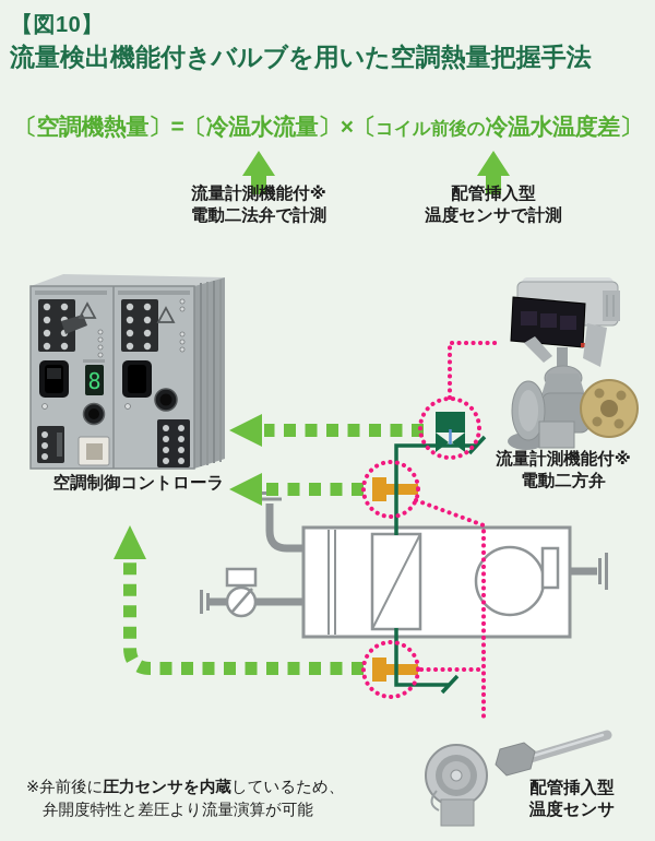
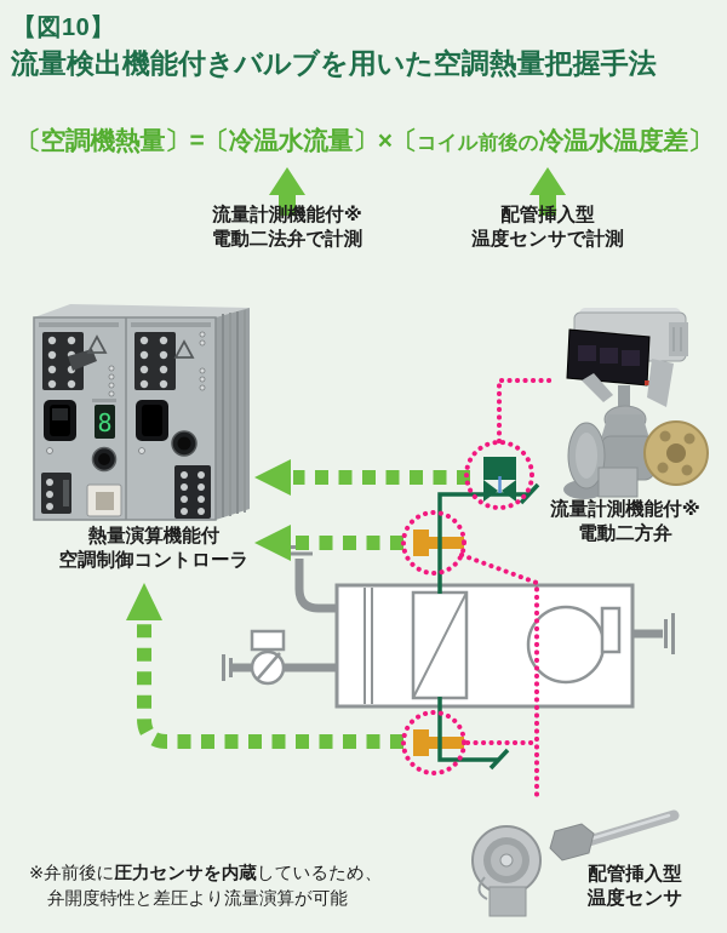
  8
  【図10】
  流量検出機能付きバルブを用いた空調熱量把握手法
  〔空調機熱量〕=〔冷温水流量〕×〔コイル前後の冷温水温度差〕
  流量計測機能付※
  電動二法弁で計測
  配管挿入型
  温度センサで計測
+ 熱量演算機能付
  空調制御コントローラ
  流量計測機能付※
  電動二方弁
  配管挿入型
  温度センサ
  ※弁前後に圧力センサを内蔵しているため、
  弁開度特性と差圧より流量演算が可能
